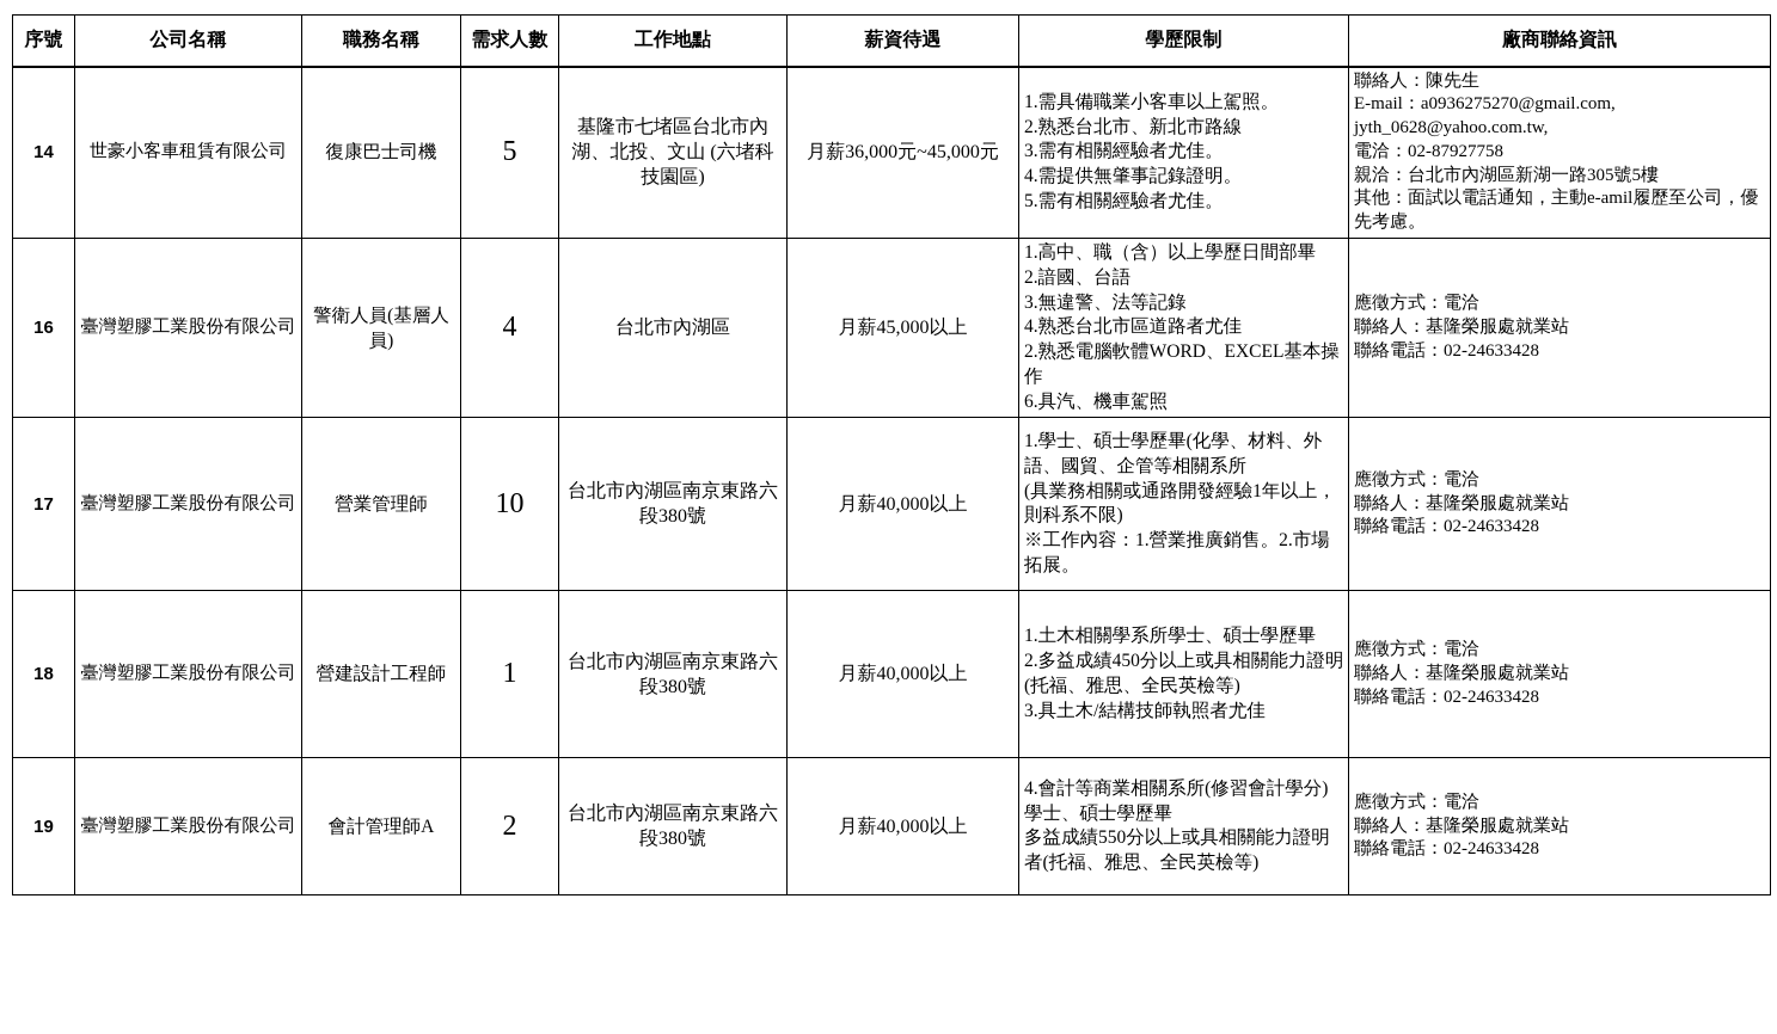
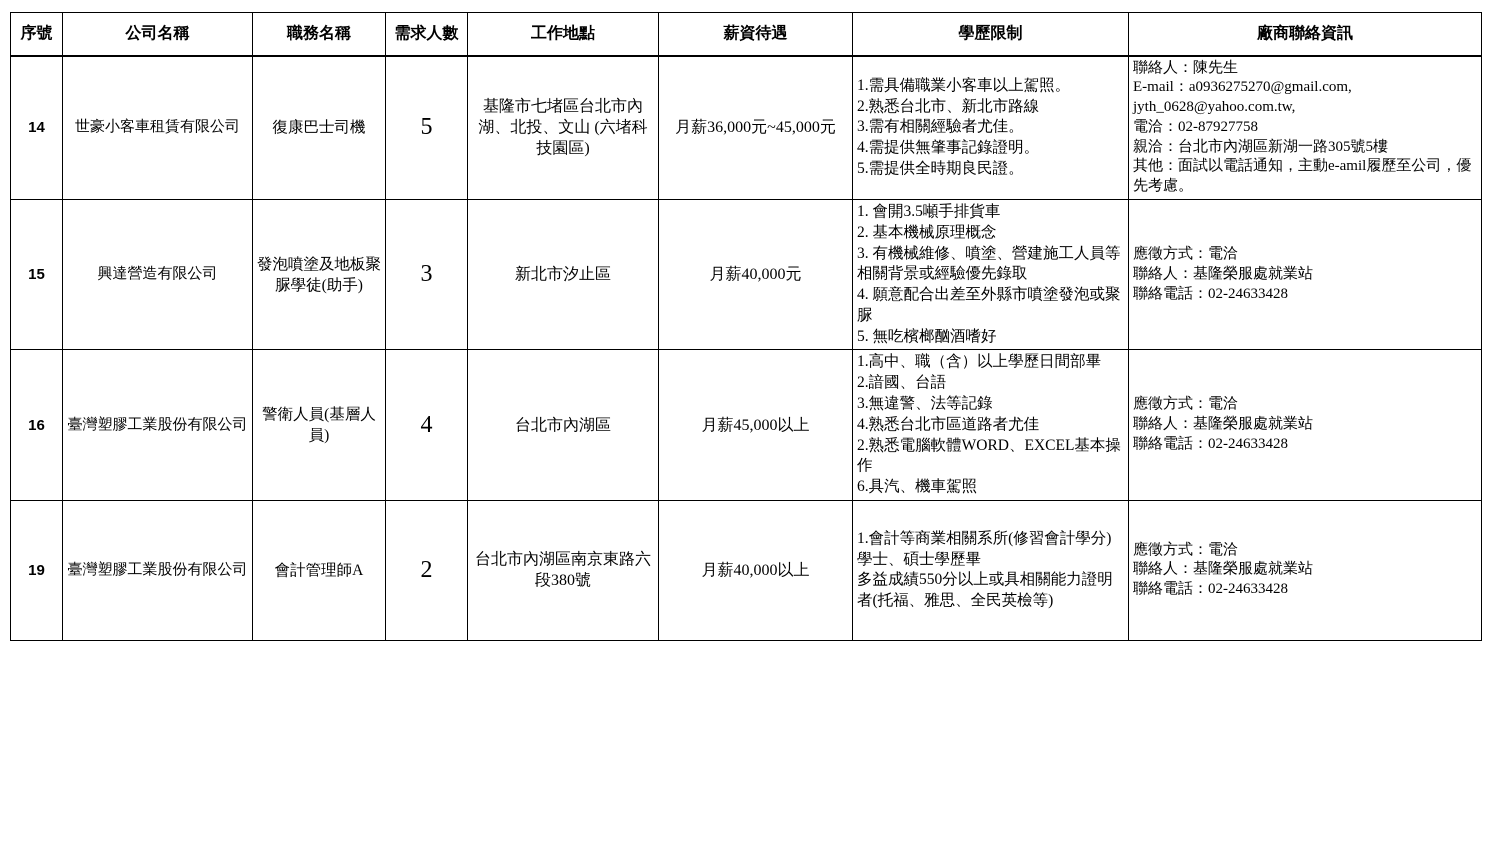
  序號	公司名稱	職務名稱	需求人數	工作地點	薪資待遇	學歷限制	廠商聯絡資訊
- 14	世豪小客車租賃有限公司	復康巴士司機	5	基隆市七堵區台北市內湖、北投、文山 (六堵科技園區)	月薪36,000元~45,000元	1.需具備職業小客車以上駕照。 2.熟悉台北市、新北市路線 3.需有相關經驗者尤佳。 4.需提供無肇事記錄證明。 5.需有相關經驗者尤佳。	聯絡人：陳先生 E-mail：a0936275270@gmail.com, jyth_0628@yahoo.com.tw, 電洽：02-87927758 親洽：台北市內湖區新湖一路305號5樓 其他：面試以電話通知，主動e-amil履歷至公司，優先考慮。
+ 14	世豪小客車租賃有限公司	復康巴士司機	5	基隆市七堵區台北市內湖、北投、文山 (六堵科技園區)	月薪36,000元~45,000元	1.需具備職業小客車以上駕照。 2.熟悉台北市、新北市路線 3.需有相關經驗者尤佳。 4.需提供無肇事記錄證明。 5.需提供全時期良民證。	聯絡人：陳先生 E-mail：a0936275270@gmail.com, jyth_0628@yahoo.com.tw, 電洽：02-87927758 親洽：台北市內湖區新湖一路305號5樓 其他：面試以電話通知，主動e-amil履歷至公司，優先考慮。
+ 15	興達營造有限公司	發泡噴塗及地板聚脲學徒(助手)	3	新北市汐止區	月薪40,000元	1. 會開3.5噸手排貨車 2. 基本機械原理概念 3. 有機械維修、噴塗、營建施工人員等相關背景或經驗優先錄取 4. 願意配合出差至外縣市噴塗發泡或聚脲 5. 無吃檳榔酗酒嗜好	應徵方式：電洽 聯絡人：基隆榮服處就業站 聯絡電話：02-24633428
  16	臺灣塑膠工業股份有限公司	警衛人員(基層人員)	4	台北市內湖區	月薪45,000以上	1.高中、職（含）以上學歷日間部畢 2.諳國、台語 3.無違警、法等記錄 4.熟悉台北市區道路者尤佳 2.熟悉電腦軟體WORD、EXCEL基本操作 6.具汽、機車駕照	應徵方式：電洽 聯絡人：基隆榮服處就業站 聯絡電話：02-24633428
- 17	臺灣塑膠工業股份有限公司	營業管理師	10	台北市內湖區南京東路六段380號	月薪40,000以上	1.學士、碩士學歷畢(化學、材料、外語、國貿、企管等相關系所 (具業務相關或通路開發經驗1年以上，則科系不限) ※工作內容：1.營業推廣銷售。2.市場拓展。	應徵方式：電洽 聯絡人：基隆榮服處就業站 聯絡電話：02-24633428
- 18	臺灣塑膠工業股份有限公司	營建設計工程師	1	台北市內湖區南京東路六段380號	月薪40,000以上	1.土木相關學系所學士、碩士學歷畢 2.多益成績450分以上或具相關能力證明(托福、雅思、全民英檢等) 3.具土木/結構技師執照者尤佳	應徵方式：電洽 聯絡人：基隆榮服處就業站 聯絡電話：02-24633428
- 19	臺灣塑膠工業股份有限公司	會計管理師A	2	台北市內湖區南京東路六段380號	月薪40,000以上	4.會計等商業相關系所(修習會計學分)學士、碩士學歷畢 多益成績550分以上或具相關能力證明者(托福、雅思、全民英檢等)	應徵方式：電洽 聯絡人：基隆榮服處就業站 聯絡電話：02-24633428
+ 19	臺灣塑膠工業股份有限公司	會計管理師A	2	台北市內湖區南京東路六段380號	月薪40,000以上	1.會計等商業相關系所(修習會計學分)學士、碩士學歷畢 多益成績550分以上或具相關能力證明者(托福、雅思、全民英檢等)	應徵方式：電洽 聯絡人：基隆榮服處就業站 聯絡電話：02-24633428
